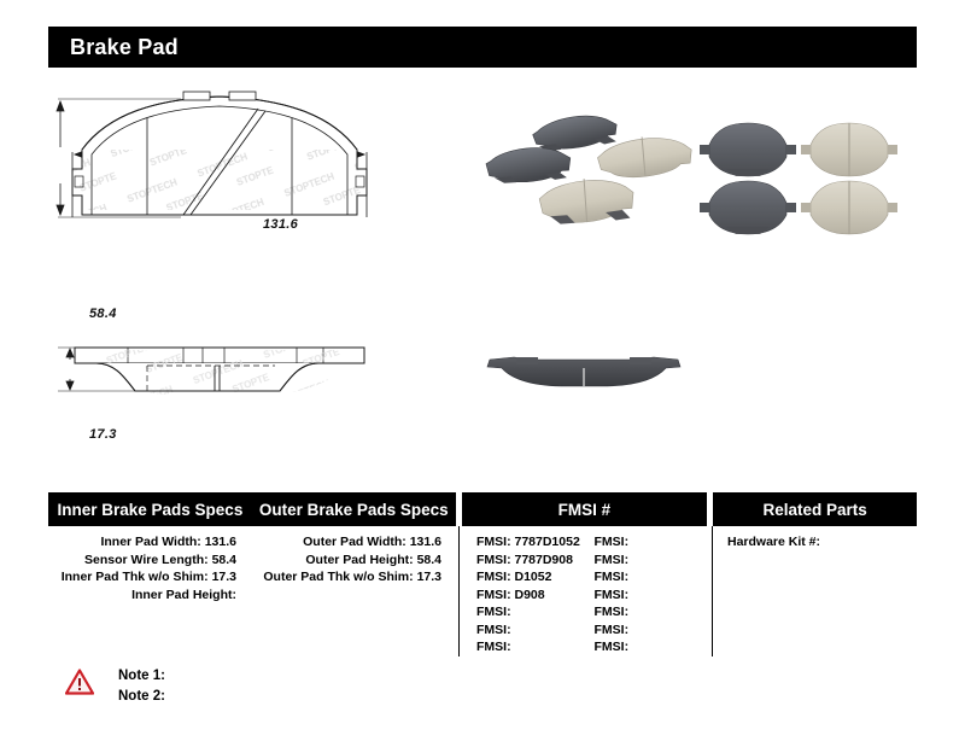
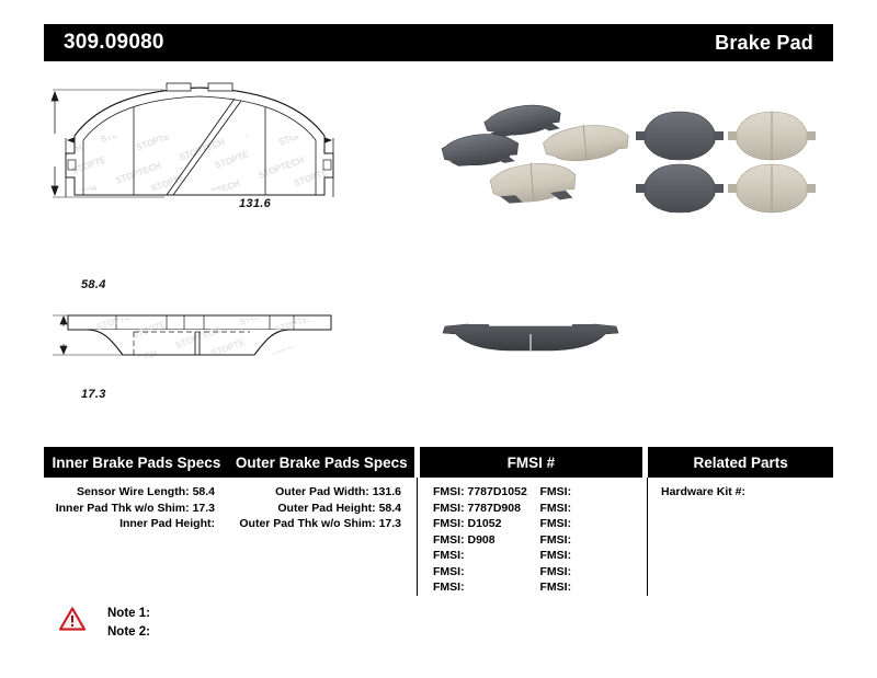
+ 309.09080
  Brake Pad
  131.6
  58.4
  17.3
  Inner Brake Pads Specs
  Outer Brake Pads Specs
  FMSI #
  Related Parts
- Inner Pad Width: 131.6
  Sensor Wire Length: 58.4
  Inner Pad Thk w/o Shim: 17.3
  Inner Pad Height:
  Outer Pad Width: 131.6
  Outer Pad Height: 58.4
  Outer Pad Thk w/o Shim: 17.3
  FMSI: 7787D1052
  FMSI: 7787D908
  FMSI: D1052
  FMSI: D908
  FMSI:
  FMSI:
  FMSI:
  FMSI:
  FMSI:
  FMSI:
  FMSI:
  FMSI:
  FMSI:
  FMSI:
  Hardware Kit #:
  Note 1:
  Note 2:
